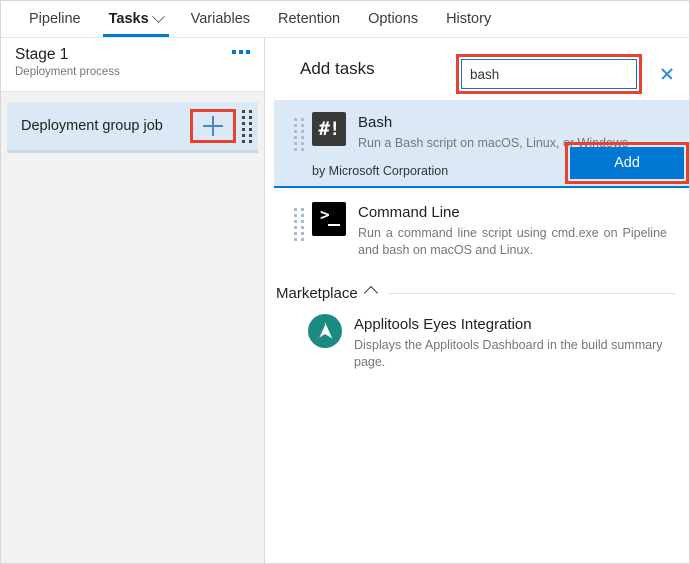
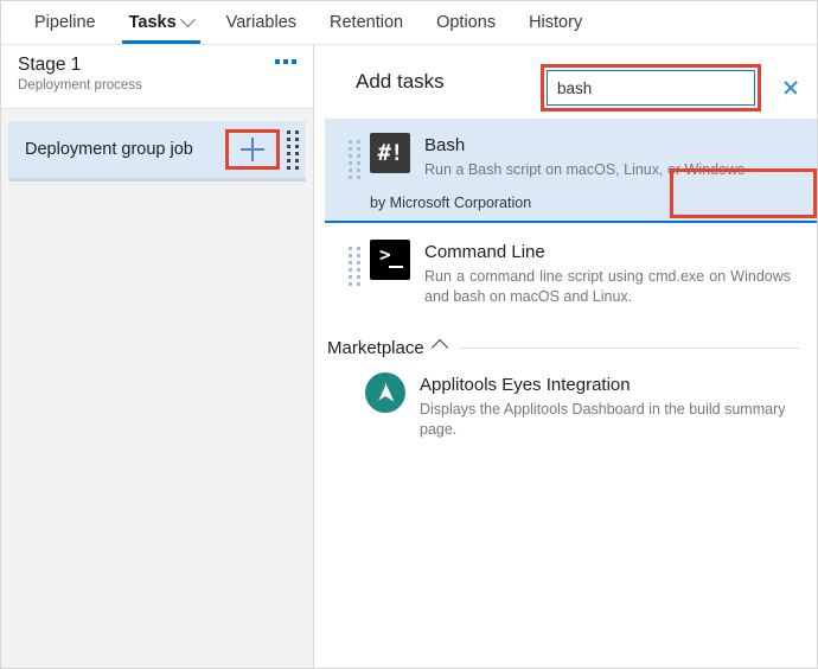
  Pipeline
  Tasks
  Variables
  Retention
  Options
  History
  Stage 1
  Deployment process
  Deployment group job
  Add tasks
  bash
  #!
  Bash
  Run a Bash script on macOS, Linux, or Windows
  by Microsoft Corporation
- Add
  >
  Command Line
- Run a command line script using cmd.exe on Pipeline and bash on macOS and Linux.
+ Run a command line script using cmd.exe on Windows and bash on macOS and Linux.
  Marketplace
  Applitools Eyes Integration
  Displays the Applitools Dashboard in the build summary page.
